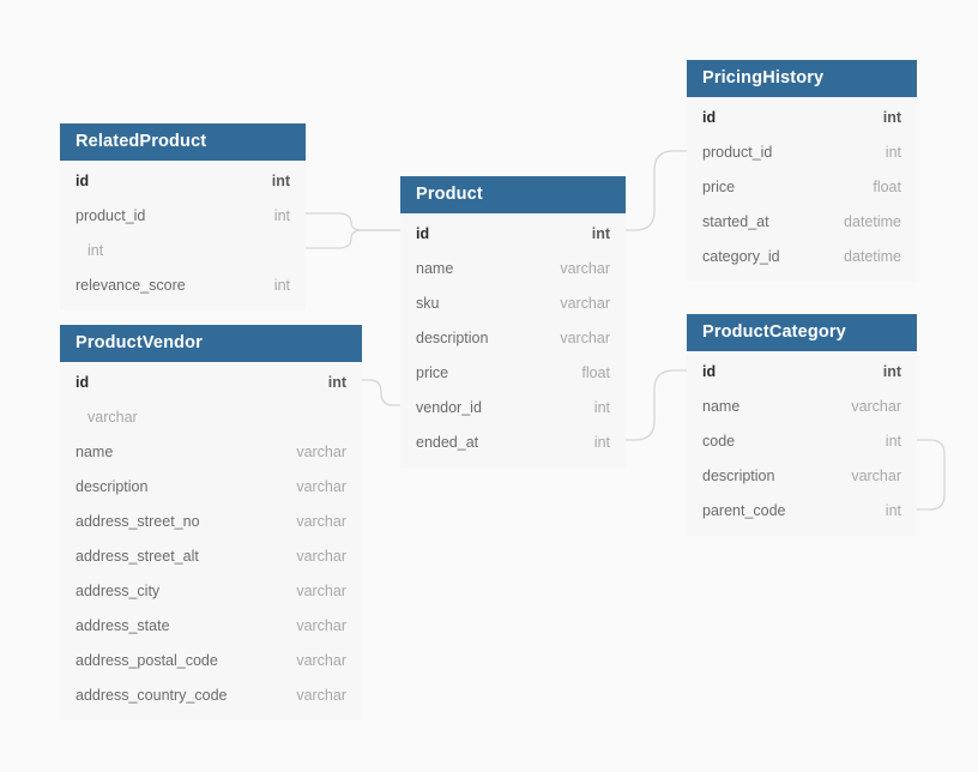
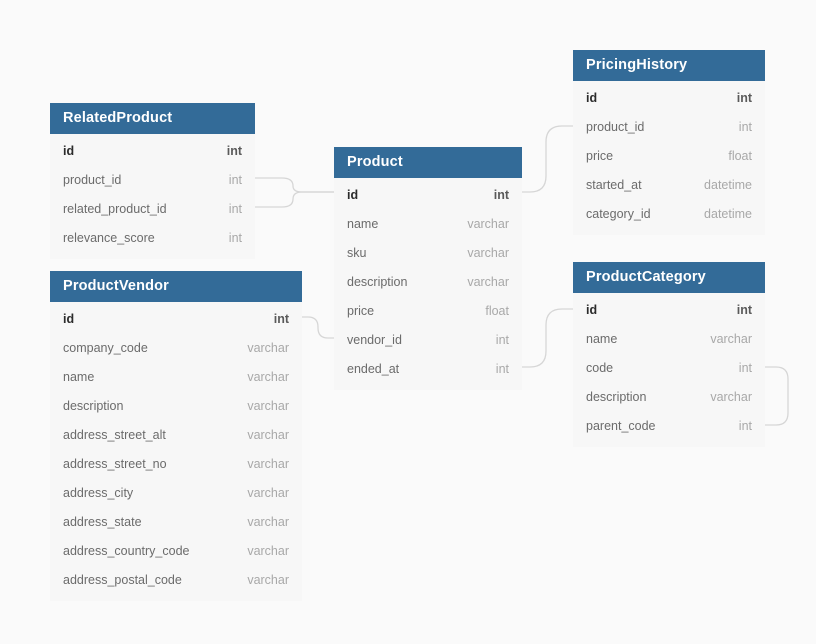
  RelatedProduct
  id
  int
  product_id
  int
+ related_product_id
  int
  relevance_score
  int
  Product
  id
  int
  name
  varchar
  sku
  varchar
  description
  varchar
  price
  float
  vendor_id
  int
  ended_at
  int
  PricingHistory
  id
  int
  product_id
  int
  price
  float
  started_at
  datetime
  category_id
  datetime
  ProductCategory
  id
  int
  name
  varchar
  code
  int
  description
  varchar
  parent_code
  int
  ProductVendor
  id
  int
+ company_code
  varchar
  name
  varchar
  description
  varchar
- address_street_no
+ address_street_alt
  varchar
- address_street_alt
+ address_street_no
  varchar
  address_city
  varchar
  address_state
  varchar
- address_postal_code
+ address_country_code
  varchar
- address_country_code
+ address_postal_code
  varchar
